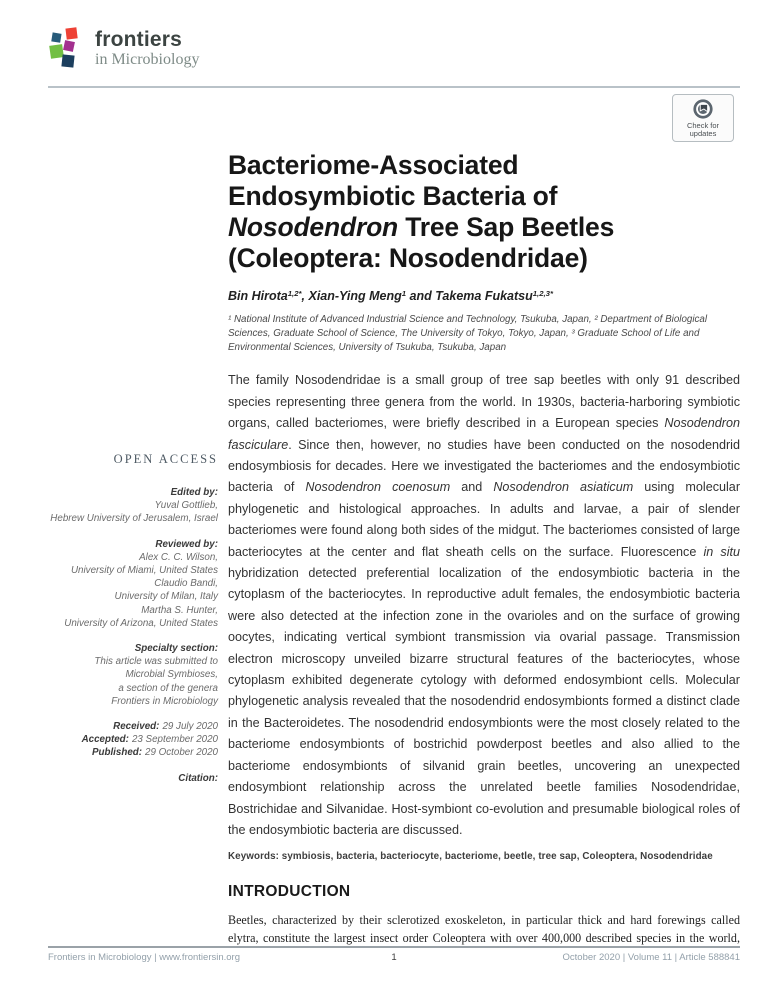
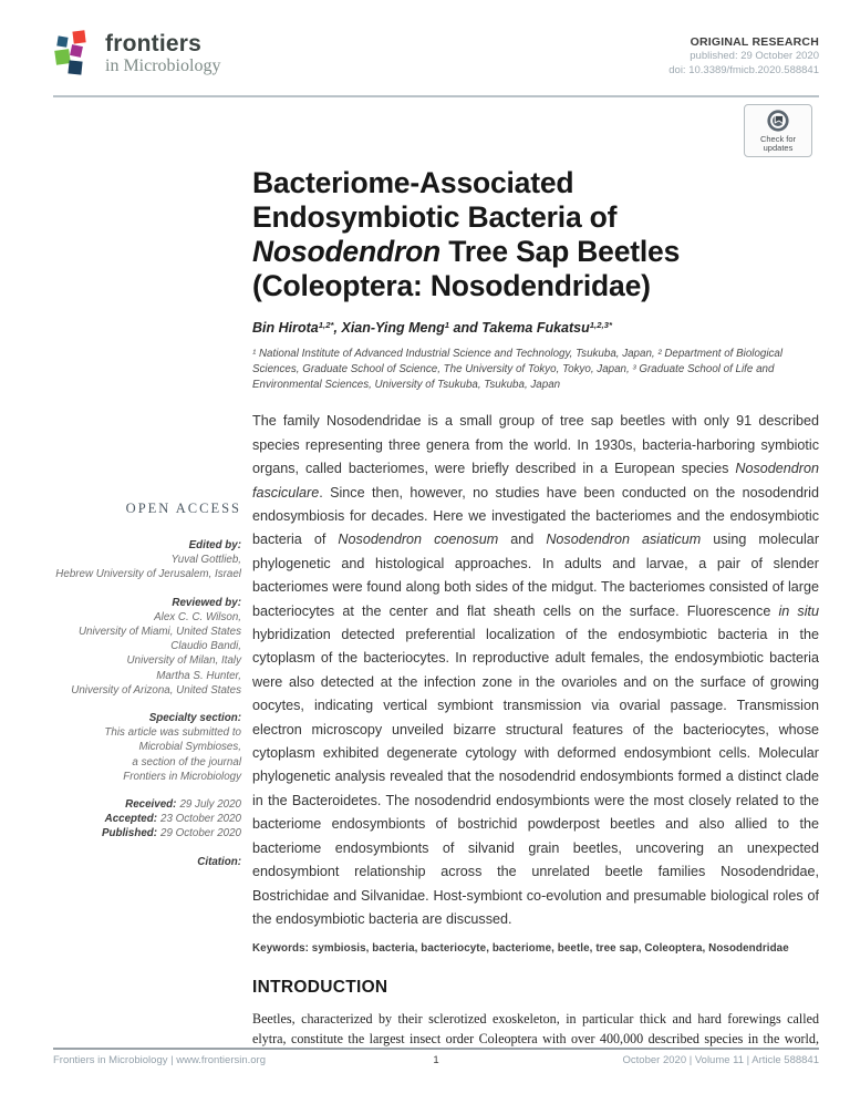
  frontiers
  in Microbiology
+ ORIGINAL RESEARCH
+ published: 29 October 2020
+ doi: 10.3389/fmicb.2020.588841
  Check for updates
  OPEN ACCESS
  Edited by:
  Yuval Gottlieb,
  Hebrew University of Jerusalem, Israel
  Reviewed by:
  Alex C. C. Wilson,
  University of Miami, United States
  Claudio Bandi,
  University of Milan, Italy
  Martha S. Hunter,
  University of Arizona, United States
  Specialty section:
  This article was submitted to
  Microbial Symbioses,
- a section of the genera
+ a section of the journal
  Frontiers in Microbiology
  Received: 29 July 2020
- Accepted: 23 September 2020
+ Accepted: 23 October 2020
  Published: 29 October 2020
  Citation:
  Bacteriome-Associated
  Endosymbiotic Bacteria of
  Nosodendron Tree Sap Beetles
  (Coleoptera: Nosodendridae)
  Bin Hirota1,2*, Xian-Ying Meng1 and Takema Fukatsu1,2,3*
  ¹ National Institute of Advanced Industrial Science and Technology, Tsukuba, Japan, ² Department of Biological Sciences, Graduate School of Science, The University of Tokyo, Tokyo, Japan, ³ Graduate School of Life and Environmental Sciences, University of Tsukuba, Tsukuba, Japan
  The family Nosodendridae is a small group of tree sap beetles with only 91 described species representing three genera from the world. In 1930s, bacteria-harboring symbiotic organs, called bacteriomes, were briefly described in a European species Nosodendron fasciculare. Since then, however, no studies have been conducted on the nosodendrid endosymbiosis for decades. Here we investigated the bacteriomes and the endosymbiotic bacteria of Nosodendron coenosum and Nosodendron asiaticum using molecular phylogenetic and histological approaches. In adults and larvae, a pair of slender bacteriomes were found along both sides of the midgut. The bacteriomes consisted of large bacteriocytes at the center and flat sheath cells on the surface. Fluorescence in situ hybridization detected preferential localization of the endosymbiotic bacteria in the cytoplasm of the bacteriocytes. In reproductive adult females, the endosymbiotic bacteria were also detected at the infection zone in the ovarioles and on the surface of growing oocytes, indicating vertical symbiont transmission via ovarial passage. Transmission electron microscopy unveiled bizarre structural features of the bacteriocytes, whose cytoplasm exhibited degenerate cytology with deformed endosymbiont cells. Molecular phylogenetic analysis revealed that the nosodendrid endosymbionts formed a distinct clade in the Bacteroidetes. The nosodendrid endosymbionts were the most closely related to the bacteriome endosymbionts of bostrichid powderpost beetles and also allied to the bacteriome endosymbionts of silvanid grain beetles, uncovering an unexpected endosymbiont relationship across the unrelated beetle families Nosodendridae, Bostrichidae and Silvanidae. Host-symbiont co-evolution and presumable biological roles of the endosymbiotic bacteria are discussed.
  Keywords: symbiosis, bacteria, bacteriocyte, bacteriome, beetle, tree sap, Coleoptera, Nosodendridae
  INTRODUCTION
  Frontiers in Microbiology | www.frontiersin.org
  1
  October 2020 | Volume 11 | Article 588841
